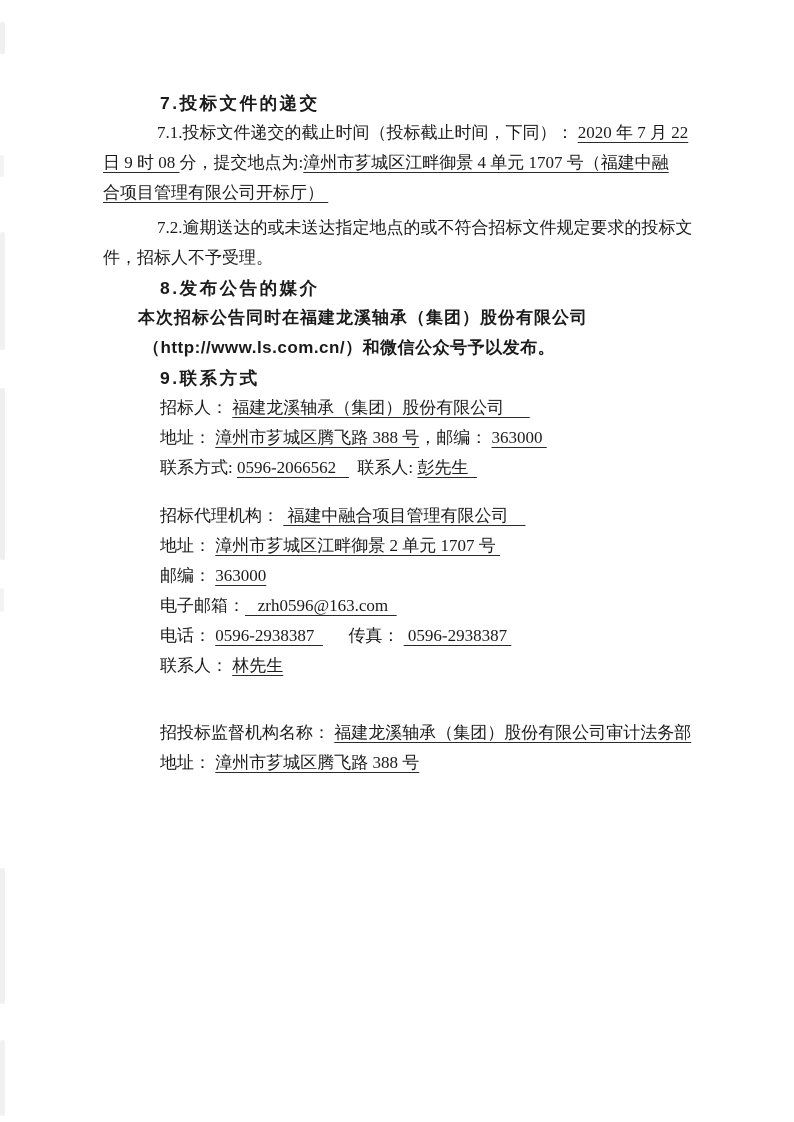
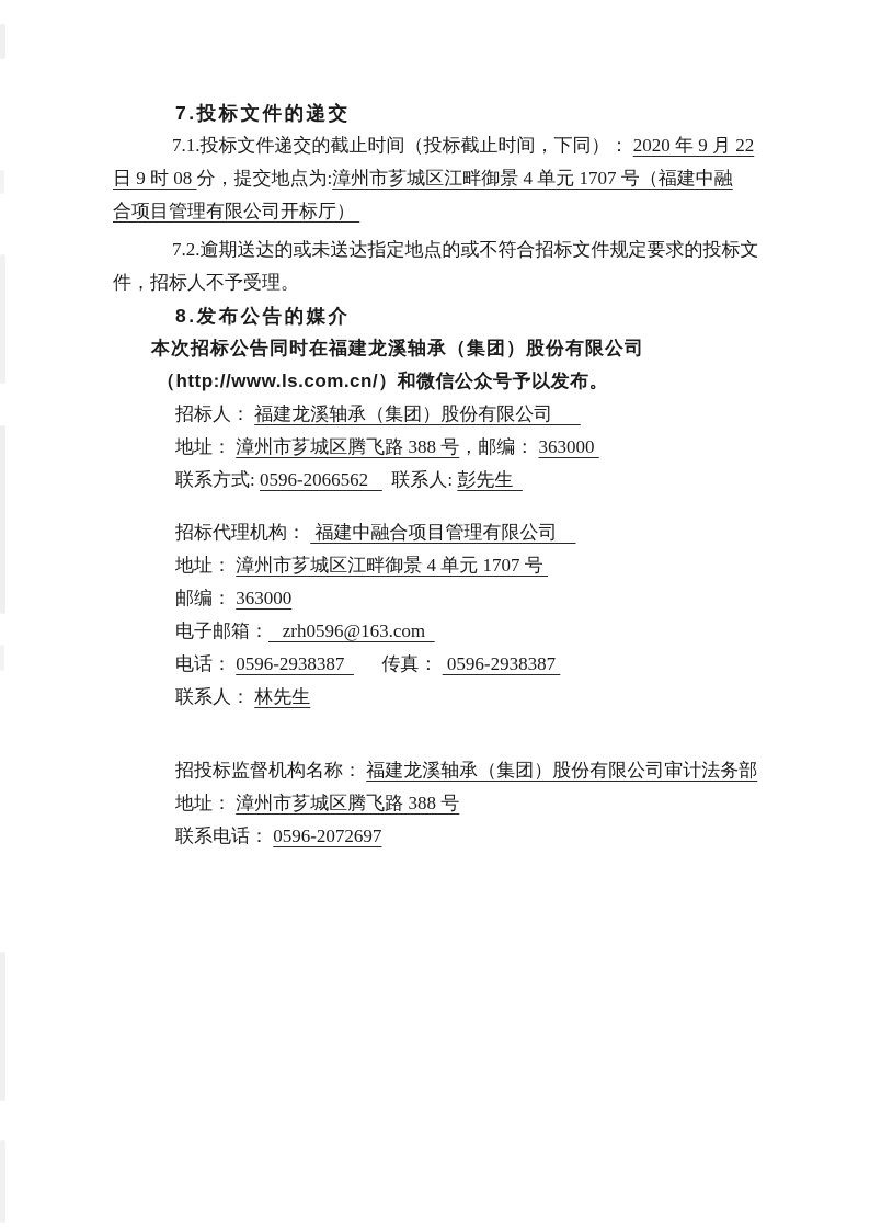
  7.投标文件的递交
- 7.1.投标文件递交的截止时间（投标截止时间，下同）： 2020 年 7 月 22
+ 7.1.投标文件递交的截止时间（投标截止时间，下同）： 2020 年 9 月 22
  日 9 时 08 分，提交地点为:漳州市芗城区江畔御景 4 单元 1707 号（福建中融
  合项目管理有限公司开标厅）
  7.2.逾期送达的或未送达指定地点的或不符合招标文件规定要求的投标文
  件，招标人不予受理。
  8.发布公告的媒介
  本次招标公告同时在福建龙溪轴承（集团）股份有限公司
  （http://www.ls.com.cn/）和微信公众号予以发布。
- 9.联系方式
  招标人： 福建龙溪轴承（集团）股份有限公司
  地址： 漳州市芗城区腾飞路 388 号，邮编： 363000
  联系方式: 0596-2066562 联系人: 彭先生
  招标代理机构： 福建中融合项目管理有限公司
- 地址： 漳州市芗城区江畔御景 2 单元 1707 号
+ 地址： 漳州市芗城区江畔御景 4 单元 1707 号
  邮编： 363000
  电子邮箱： zrh0596@163.com
  电话： 0596-2938387 传真： 0596-2938387
  联系人： 林先生
  招投标监督机构名称： 福建龙溪轴承（集团）股份有限公司审计法务部
  地址： 漳州市芗城区腾飞路 388 号
+ 联系电话： 0596-2072697
